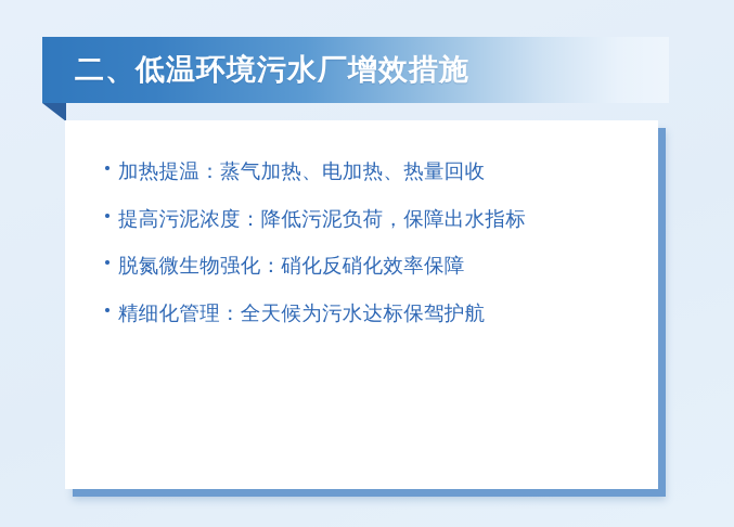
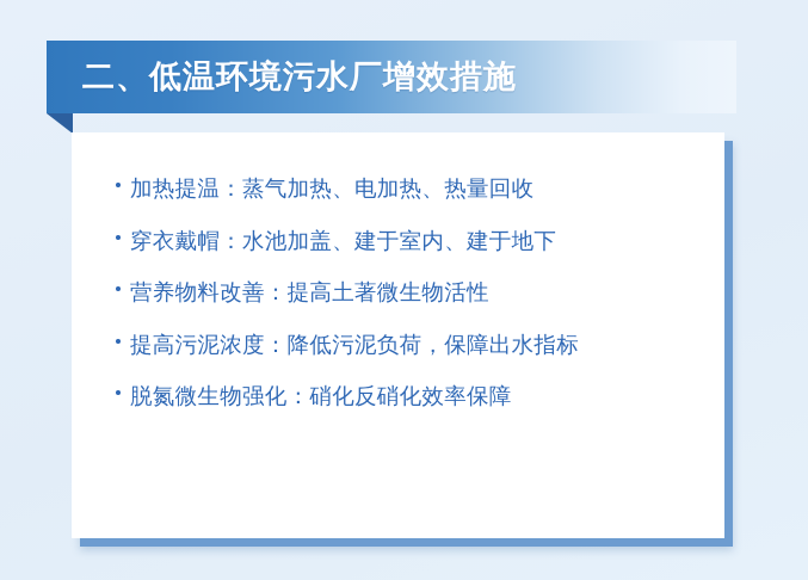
  加热提温：蒸气加热、电加热、热量回收
+ 穿衣戴帽：水池加盖、建于室内、建于地下
+ 营养物料改善：提高土著微生物活性
  提高污泥浓度：降低污泥负荷，保障出水指标
  脱氮微生物强化：硝化反硝化效率保障
- 精细化管理：全天候为污水达标保驾护航
  二、低温环境污水厂增效措施
